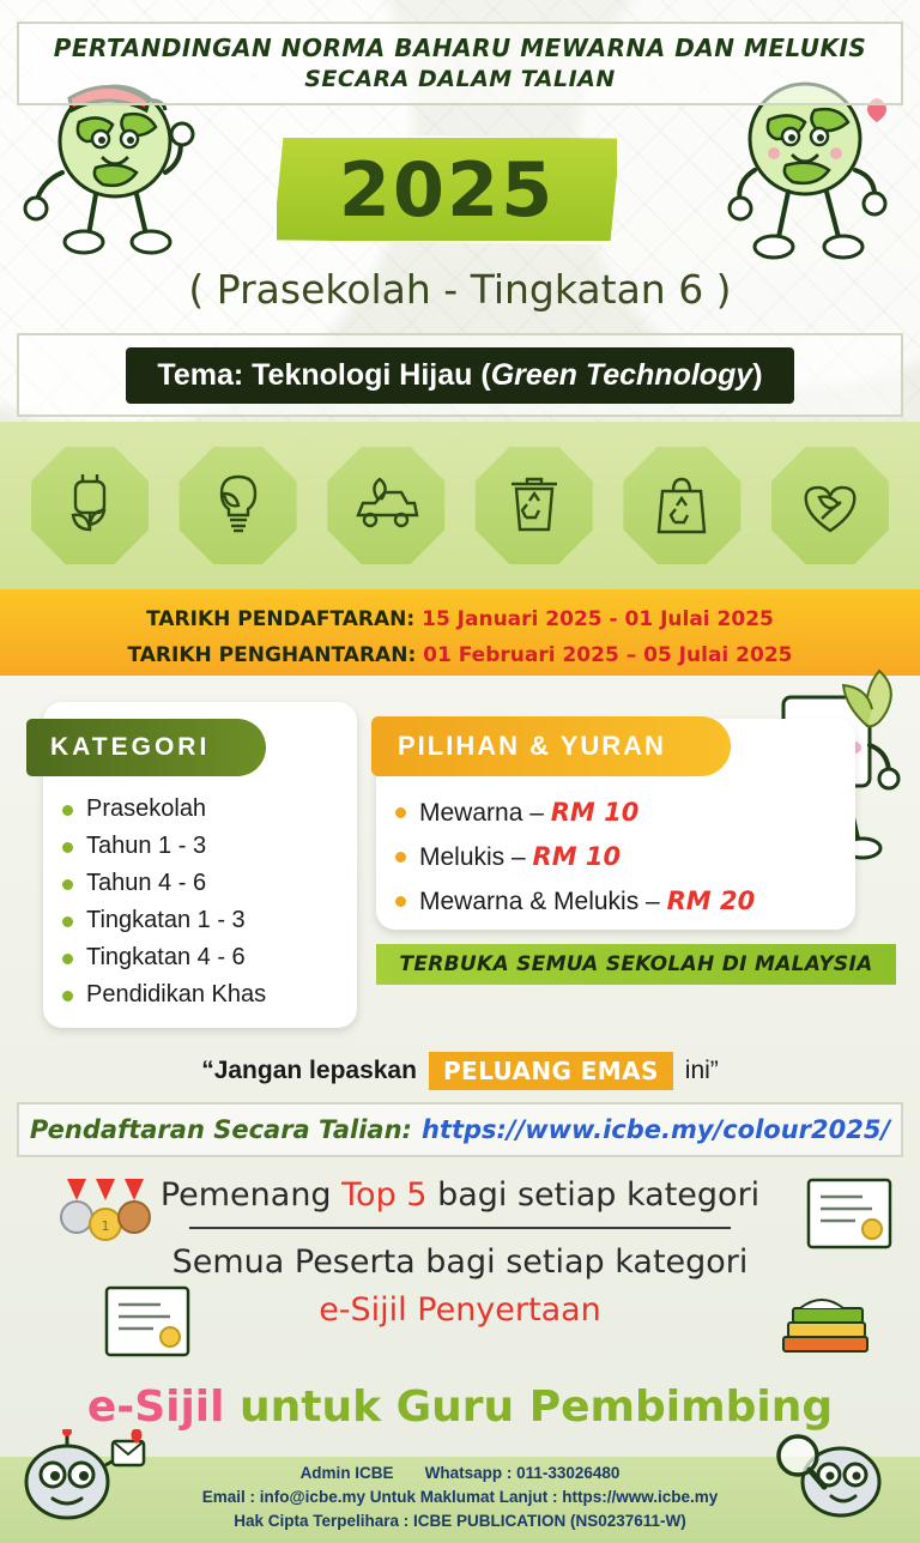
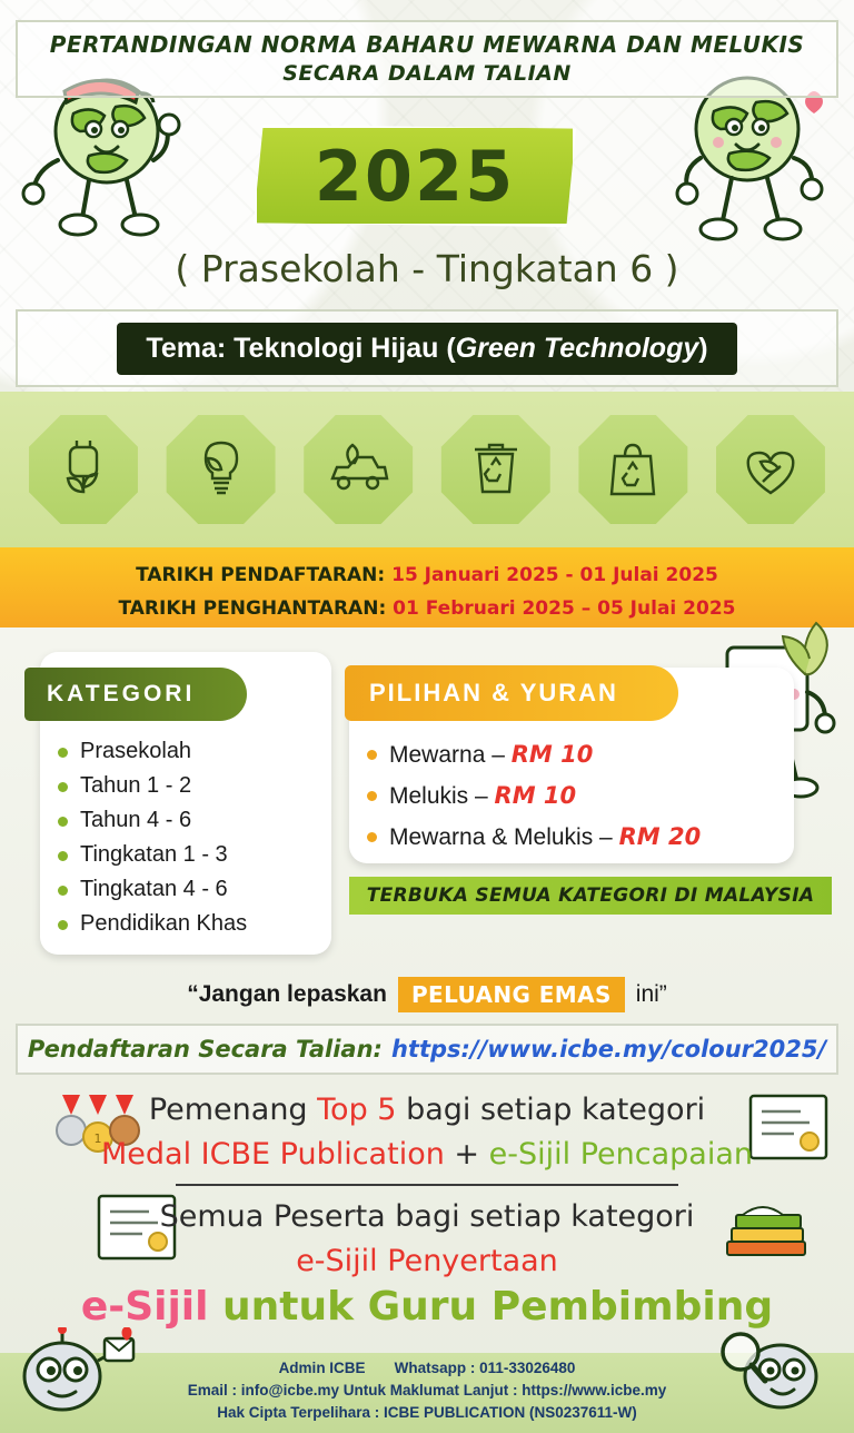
  1
  PERTANDINGAN NORMA BAHARU MEWARNA DAN MELUKIS
  SECARA DALAM TALIAN
  2025
  ( Prasekolah - Tingkatan 6 )
  Tema: Teknologi Hijau (Green Technology)
  TARIKH PENDAFTARAN: 15 Januari 2025 - 01 Julai 2025
  TARIKH PENGHANTARAN: 01 Februari 2025 – 05 Julai 2025
  KATEGORI
  Prasekolah
- Tahun 1 - 3
+ Tahun 1 - 2
  Tahun 4 - 6
  Tingkatan 1 - 3
  Tingkatan 4 - 6
  Pendidikan Khas
  PILIHAN & YURAN
  Mewarna – RM 10
  Melukis – RM 10
  Mewarna & Melukis – RM 20
- TERBUKA SEMUA SEKOLAH DI MALAYSIA
+ TERBUKA SEMUA KATEGORI DI MALAYSIA
  “Jangan lepaskan
  PELUANG EMAS
  ini”
  Pendaftaran Secara Talian:
  https://www.icbe.my/colour2025/
  Pemenang Top 5 bagi setiap kategori
+ Medal ICBE Publication + e-Sijil Pencapaian
  Semua Peserta bagi setiap kategori
  e-Sijil Penyertaan
  e-Sijil untuk Guru Pembimbing
  Admin ICBE Whatsapp : 011-33026480
  Email : info@icbe.my Untuk Maklumat Lanjut : https://www.icbe.my
  Hak Cipta Terpelihara : ICBE PUBLICATION (NS0237611-W)
